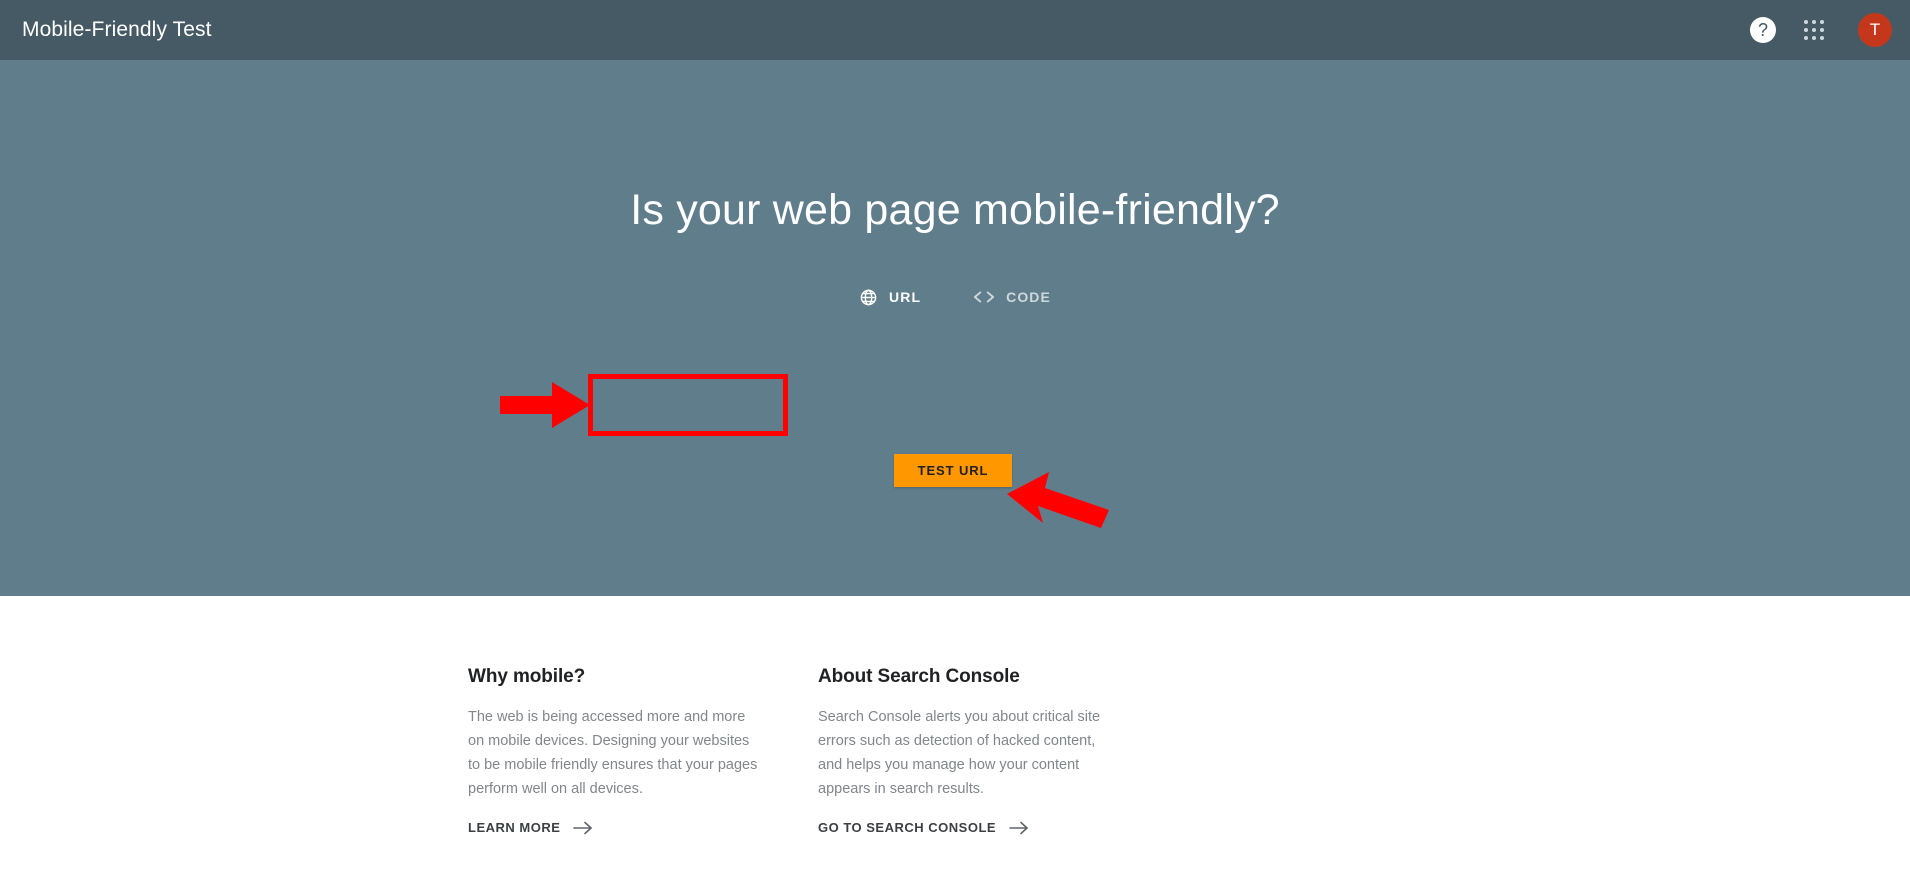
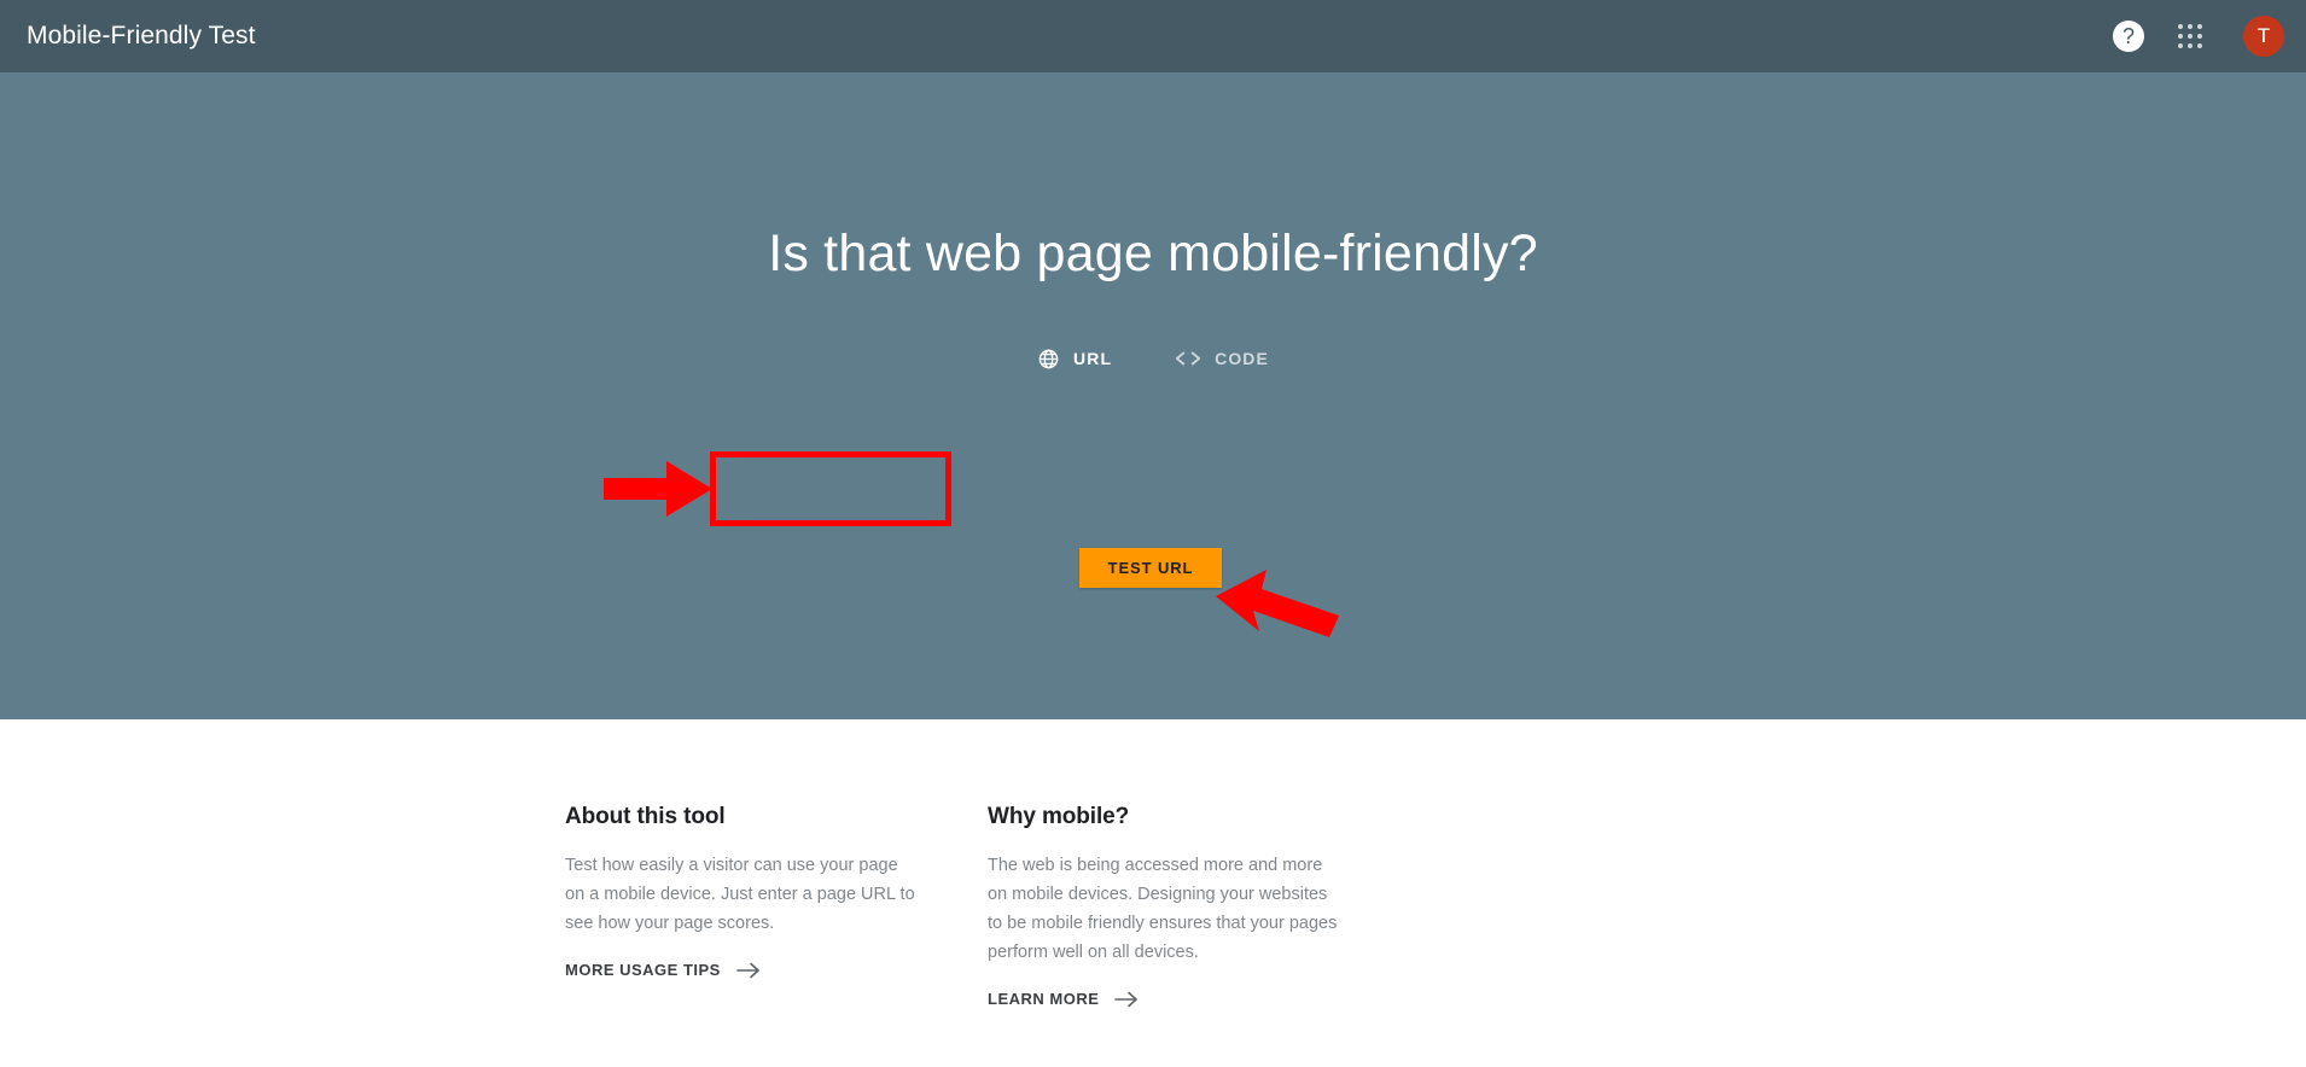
  Mobile-Friendly Test
  ?
  T
- Is your web page mobile-friendly?
+ Is that web page mobile-friendly?
  URL
  CODE
  TEST URL
+ About this tool
+ Test how easily a visitor can use your page on a mobile device. Just enter a page URL to see how your page scores.
+ MORE USAGE TIPS
  Why mobile?
  The web is being accessed more and more on mobile devices. Designing your websites to be mobile friendly ensures that your pages perform well on all devices.
  LEARN MORE
- About Search Console
- Search Console alerts you about critical site errors such as detection of hacked content, and helps you manage how your content appears in search results.
- GO TO SEARCH CONSOLE
